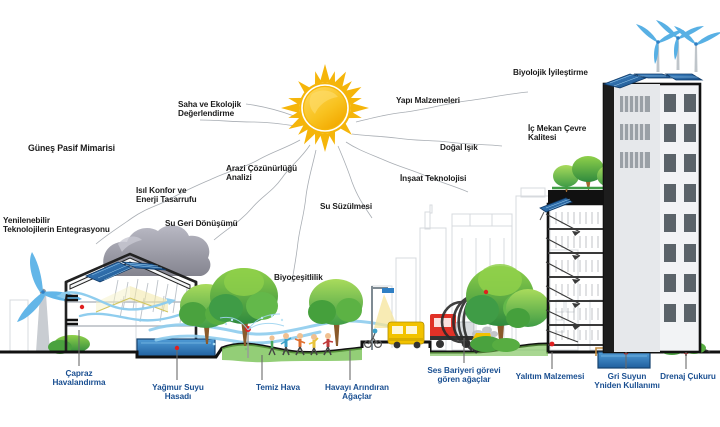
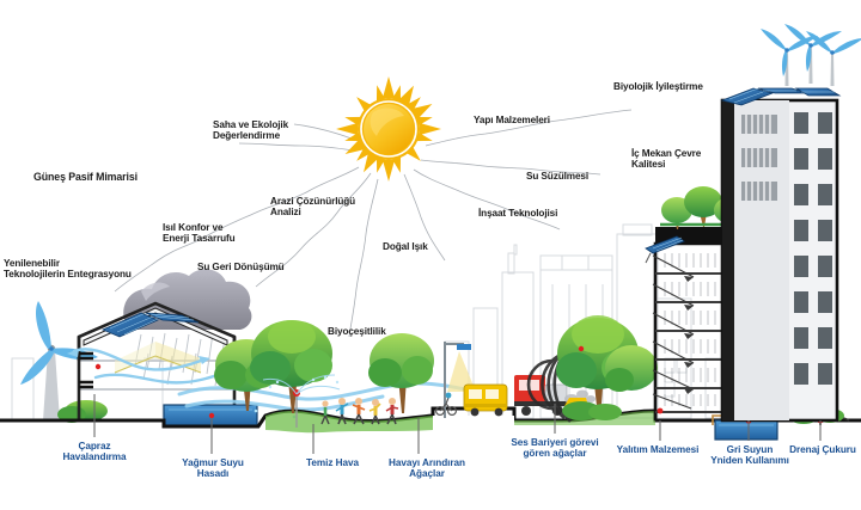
  Güneş Pasif Mimarisi
  Yenilenebilir
  Teknolojilerin Entegrasyonu
  Isıl Konfor ve
  Enerji Tasarrufu
  Su Geri Dönüşümü
  Saha ve Ekolojik
  Değerlendirme
  Arazi Çözünürlüğü
  Analizi
- Su Süzülmesi
+ Doğal Işık
  Yapı Malzemeleri
- Doğal Işık
+ Su Süzülmesi
  İnşaat Teknolojisi
  Biyolojik İyileştirme
  İç Mekan Çevre
  Kalitesi
  Biyoçeşitlilik
  Çapraz Havalandırma
  Yağmur Suyu Hasadı
  Temiz Hava
  Havayı Arındıran
  Ağaçlar
  Ses Bariyeri görevi
  gören ağaçlar
  Yalıtım Malzemesi
  Gri Suyun
  Yniden Kullanımı
  Drenaj Çukuru
